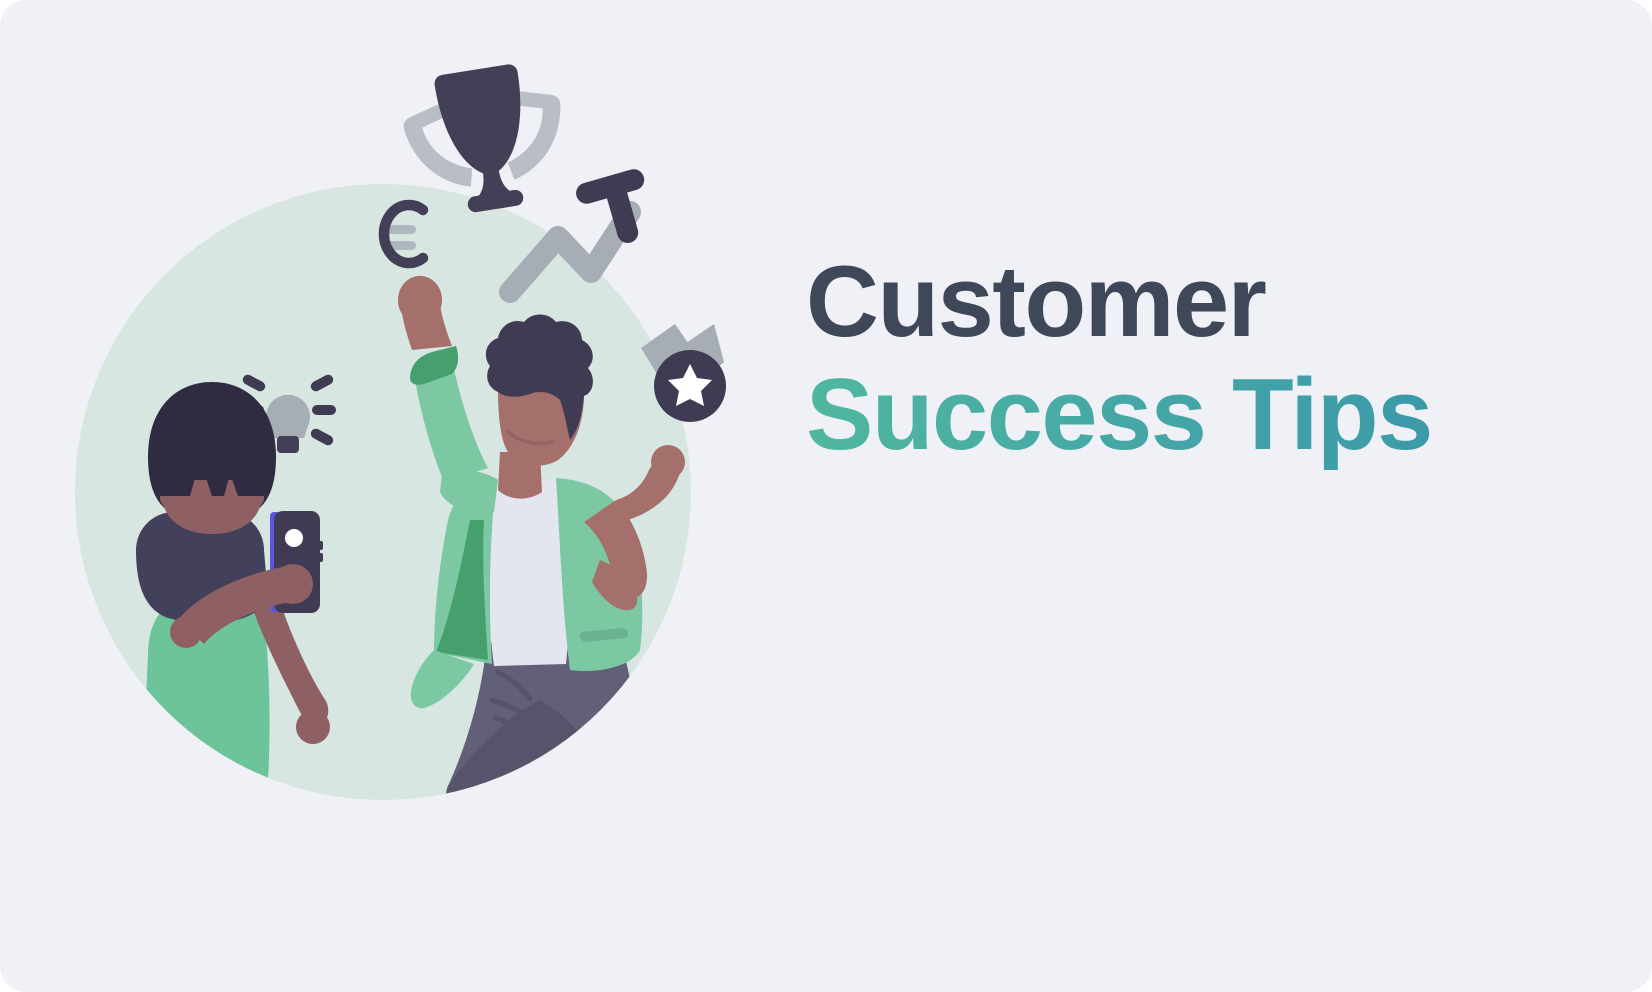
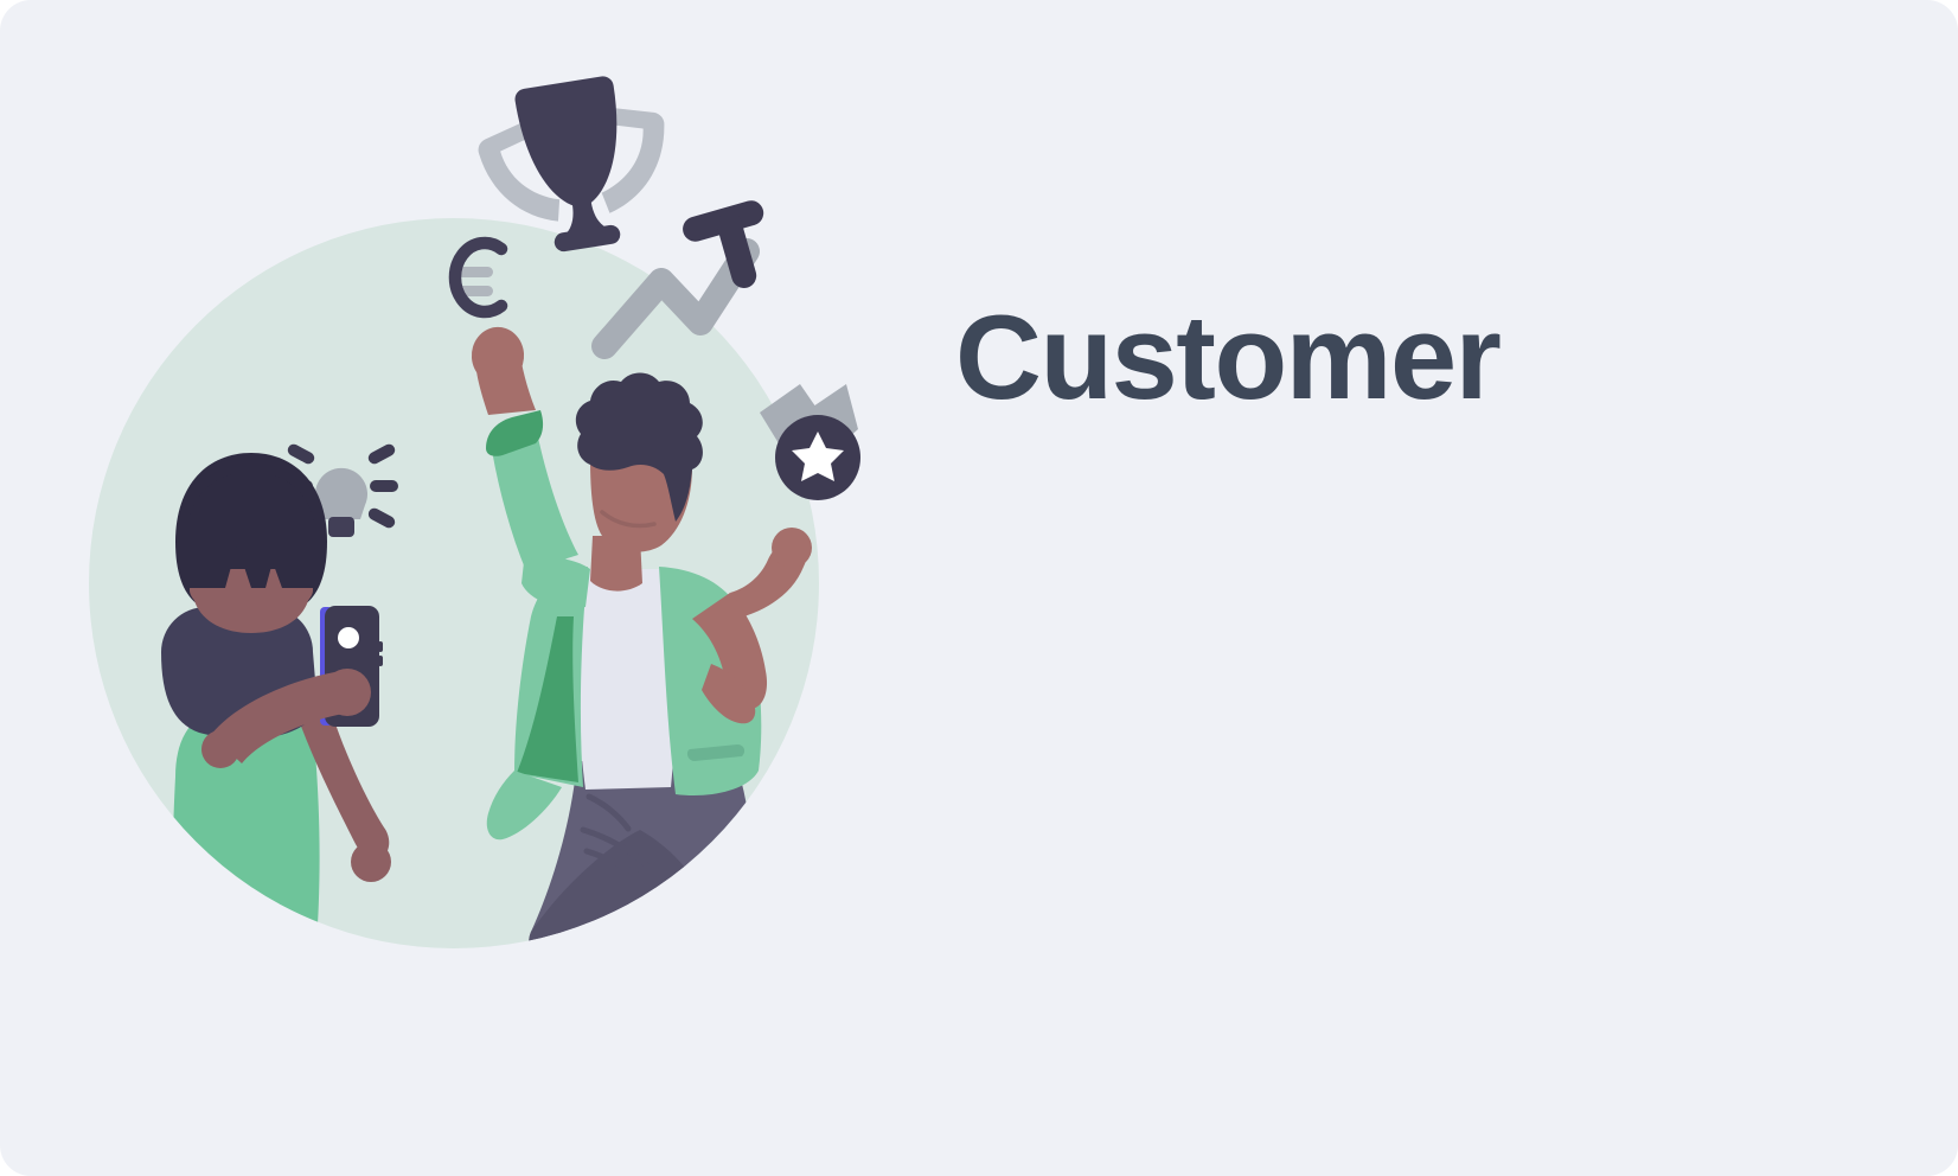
  Customer
- Success Tips
